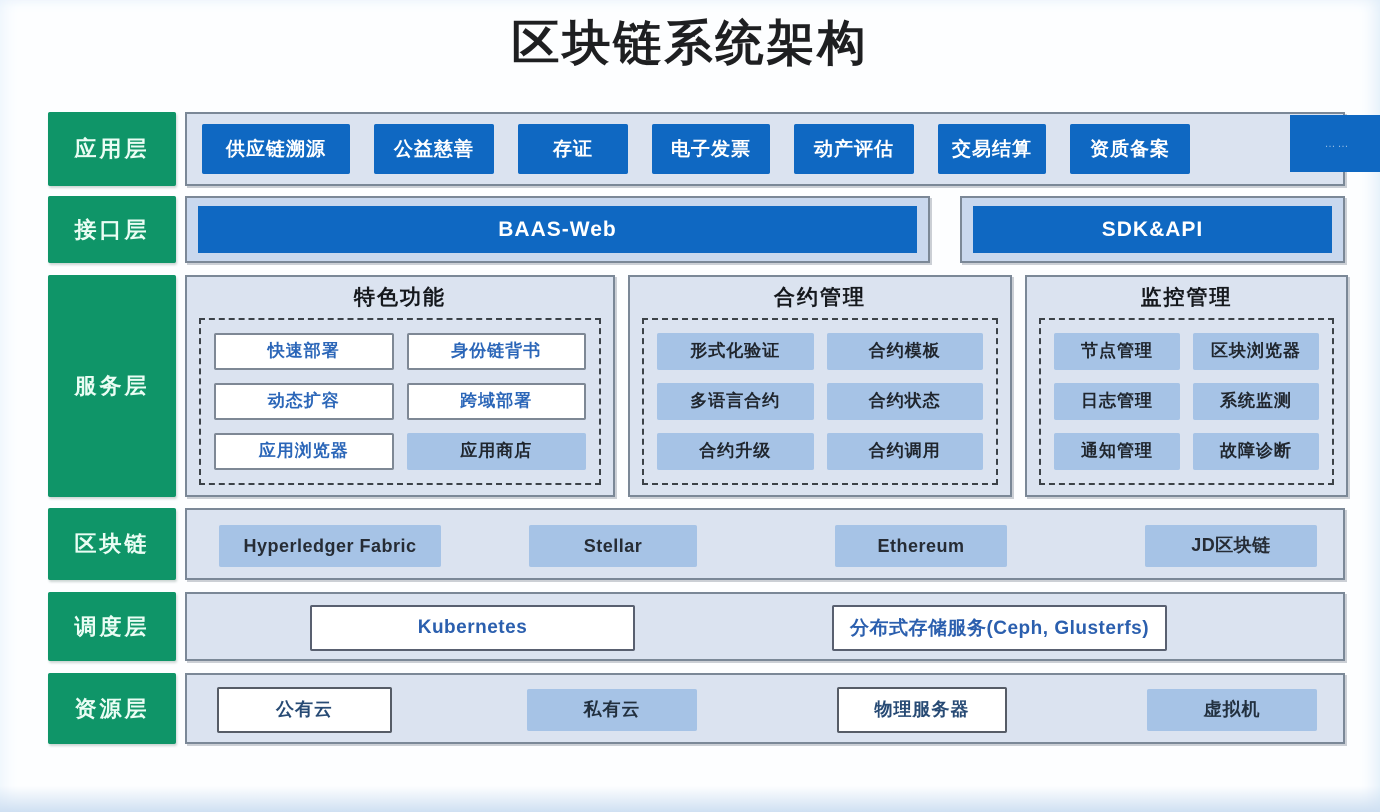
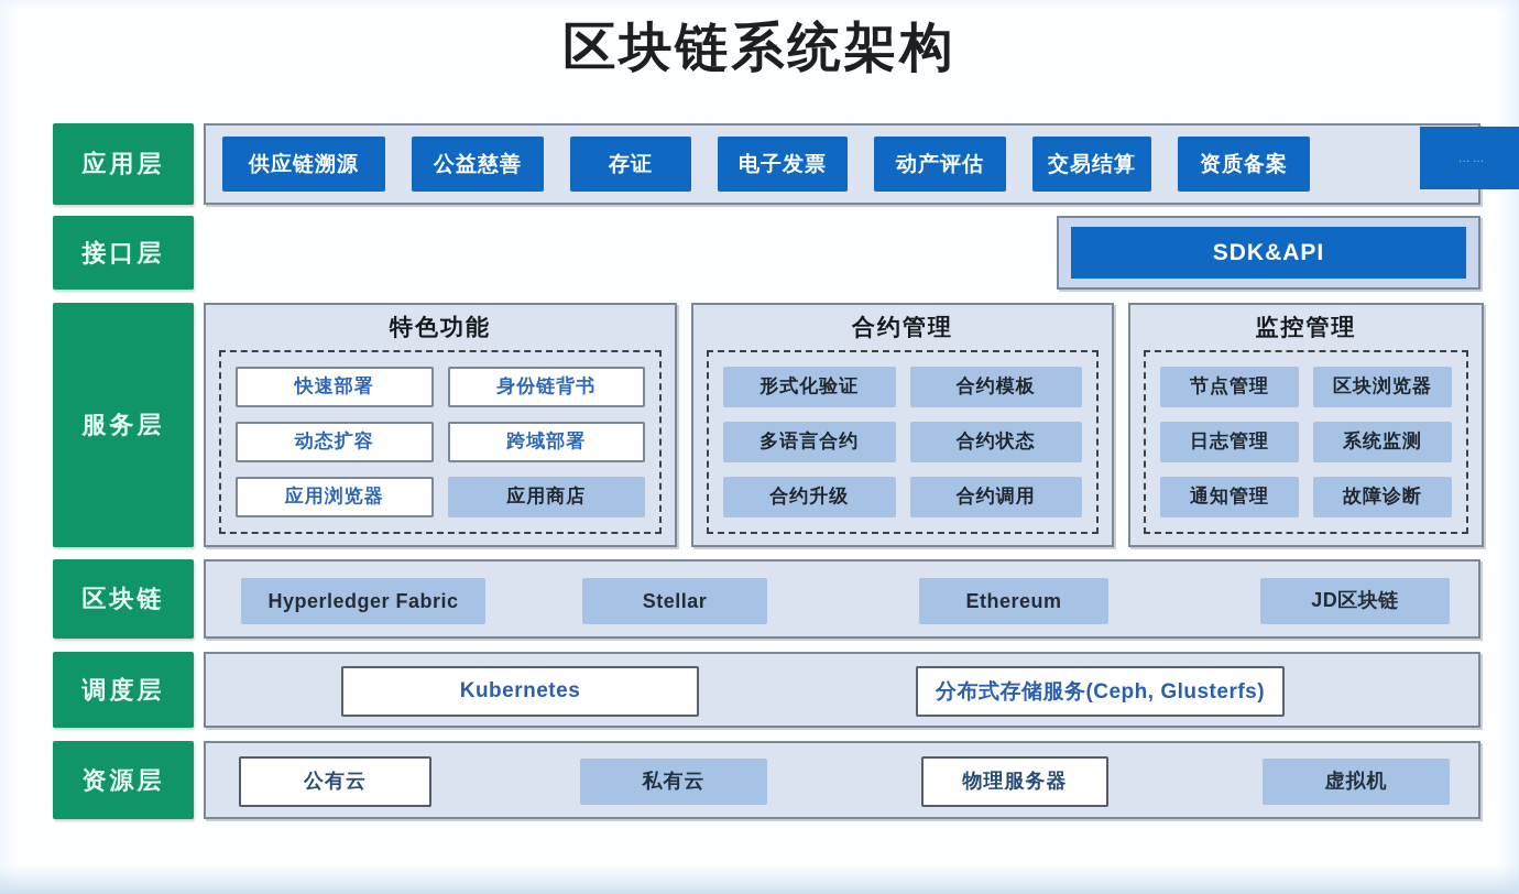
  区块链系统架构
  应用层
  接口层
  服务层
  区块链
  调度层
  资源层
  供应链溯源
  公益慈善
  存证
  电子发票
  动产评估
  交易结算
  资质备案
  ……
- BAAS-Web
  SDK&API
  特色功能
  快速部署
  身份链背书
  动态扩容
  跨域部署
  应用浏览器
  应用商店
  合约管理
  形式化验证
  合约模板
  多语言合约
  合约状态
  合约升级
  合约调用
  监控管理
  节点管理
  区块浏览器
  日志管理
  系统监测
  通知管理
  故障诊断
  Hyperledger Fabric
  Stellar
  Ethereum
  JD区块链
  Kubernetes
  分布式存储服务(Ceph, Glusterfs)
  公有云
  私有云
  物理服务器
  虚拟机
